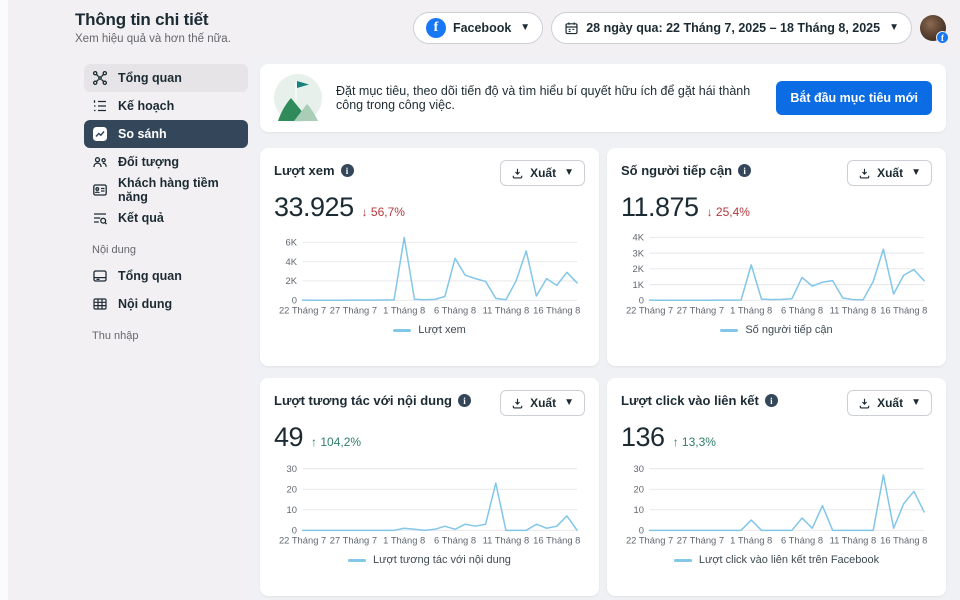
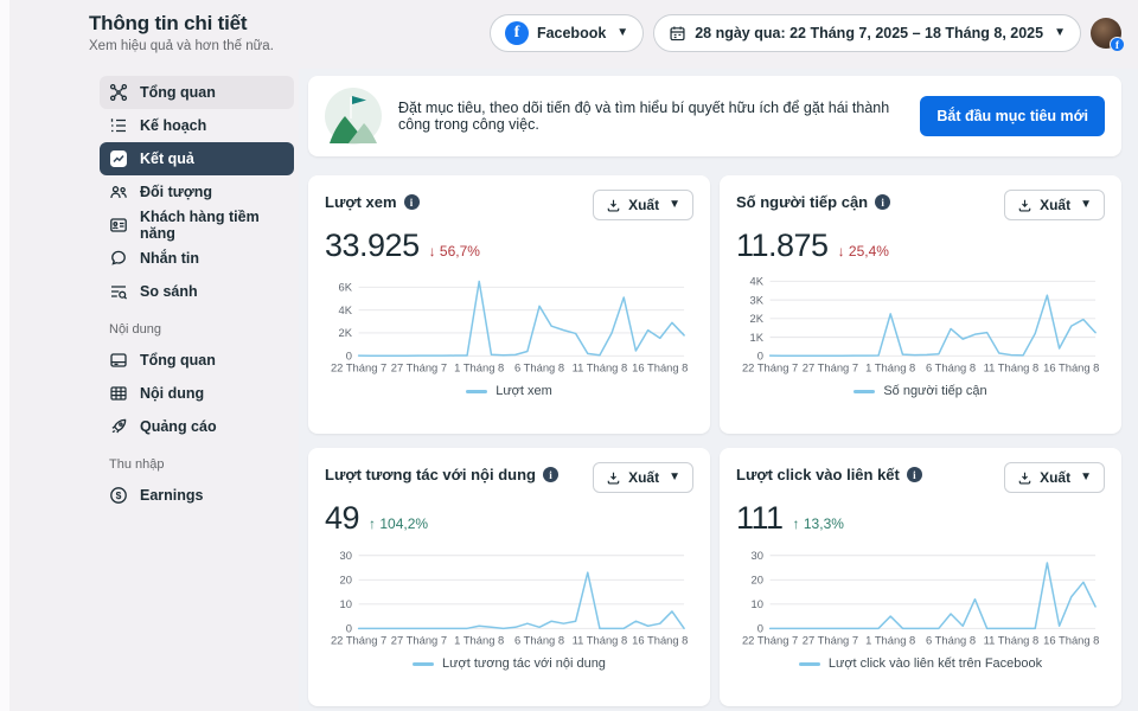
  Thông tin chi tiết
  Xem hiệu quả và hơn thế nữa.
  f
  Facebook
  ▼
  28 ngày qua: 22 Tháng 7, 2025 – 18 Tháng 8, 2025
  ▼
  f
  Tổng quan
  Kế hoạch
- So sánh
+ Kết quả
  Đối tượng
  Khách hàng tiềm năng
+ Nhắn tin
- Kết quả
+ So sánh
  Nội dung
  Tổng quan
  Nội dung
+ Quảng cáo
  Thu nhập
+ $
+ Earnings
  Đặt mục tiêu, theo dõi tiến độ và tìm hiểu bí quyết hữu ích để gặt hái thành công trong công việc.
  Bắt đầu mục tiêu mới
  Lượt xem
  i
  Xuất
  ▼
  33.925
  ↓ 56,7%
  0
  2K
  4K
  6K
  22 Tháng 7
  27 Tháng 7
  1 Tháng 8
  6 Tháng 8
  11 Tháng 8
  16 Tháng 8
  Lượt xem
  Số người tiếp cận
  i
  Xuất
  ▼
  11.875
  ↓ 25,4%
  0
  1K
  2K
  3K
  4K
  22 Tháng 7
  27 Tháng 7
  1 Tháng 8
  6 Tháng 8
  11 Tháng 8
  16 Tháng 8
  Số người tiếp cận
  Lượt tương tác với nội dung
  i
  Xuất
  ▼
  49
  ↑ 104,2%
  0
  10
  20
  30
  22 Tháng 7
  27 Tháng 7
  1 Tháng 8
  6 Tháng 8
  11 Tháng 8
  16 Tháng 8
  Lượt tương tác với nội dung
  Lượt click vào liên kết
  i
  Xuất
  ▼
- 136
+ 111
  ↑ 13,3%
  0
  10
  20
  30
  22 Tháng 7
  27 Tháng 7
  1 Tháng 8
  6 Tháng 8
  11 Tháng 8
  16 Tháng 8
  Lượt click vào liên kết trên Facebook
